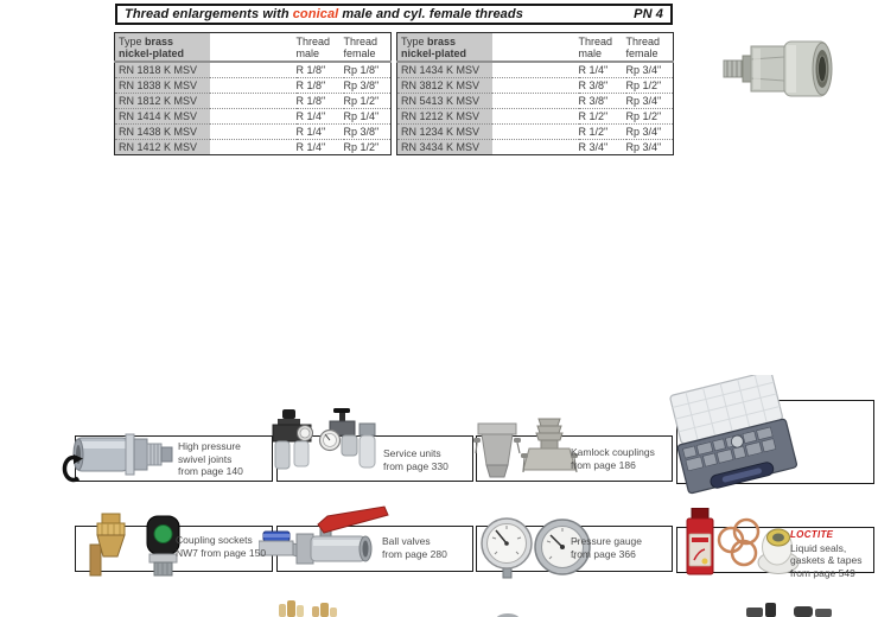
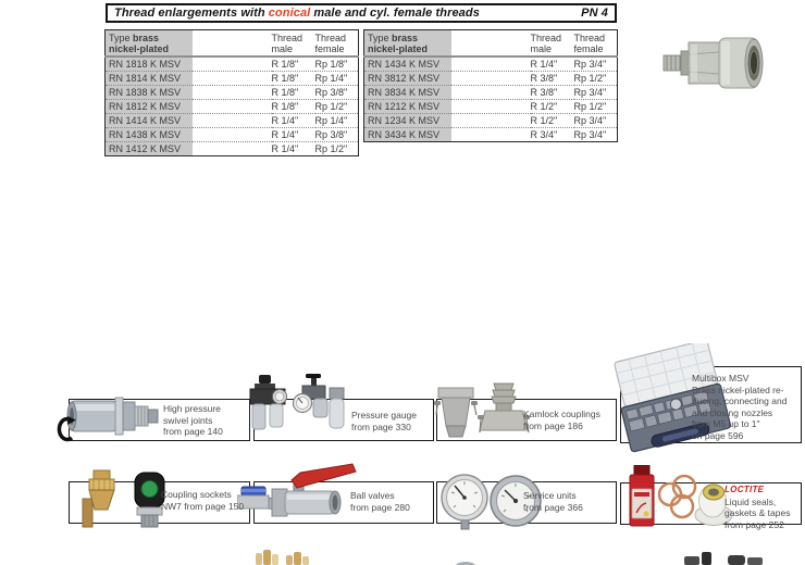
  Thread enlargements with
  conical
  male and cyl. female threads
  PN 4
  Type brass nickel-plated		Threadmale	Threadfemale
  RN 1818 K MSV		R 1/8"	Rp 1/8"
+ RN 1814 K MSV		R 1/8"	Rp 1/4"
  RN 1838 K MSV		R 1/8"	Rp 3/8"
  RN 1812 K MSV		R 1/8"	Rp 1/2"
  RN 1414 K MSV		R 1/4"	Rp 1/4"
  RN 1438 K MSV		R 1/4"	Rp 3/8"
  RN 1412 K MSV		R 1/4"	Rp 1/2"
  Type brass nickel-plated		Threadmale	Threadfemale
  RN 1434 K MSV		R 1/4"	Rp 3/4"
  RN 3812 K MSV		R 3/8"	Rp 1/2"
- RN 5413 K MSV		R 3/8"	Rp 3/4"
+ RN 3834 K MSV		R 3/8"	Rp 3/4"
  RN 1212 K MSV		R 1/2"	Rp 1/2"
  RN 1234 K MSV		R 1/2"	Rp 3/4"
  RN 3434 K MSV		R 3/4"	Rp 3/4"
  High pressure
  swivel joints
  from page 140
- Service units
+ Pressure gauge
  from page 330
  Kamlock couplings
  from page 186
+ Multibox MSV
+ Brass nickel-plated re-
+ ducing, connecting and
+ and closing nozzles
+ from M5 up to 1"
+ on page 596
  Coupling sockets
  NW7 from page 150
  Ball valves
  from page 280
- Pressure gauge
+ Service units
  from page 366
  LOCTITE
  Liquid seals,
  gaskets & tapes
- from page 549
+ from page 252
